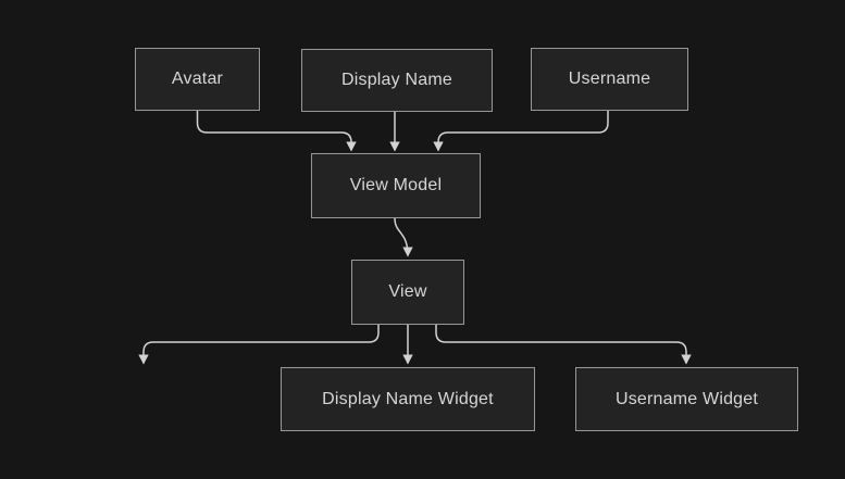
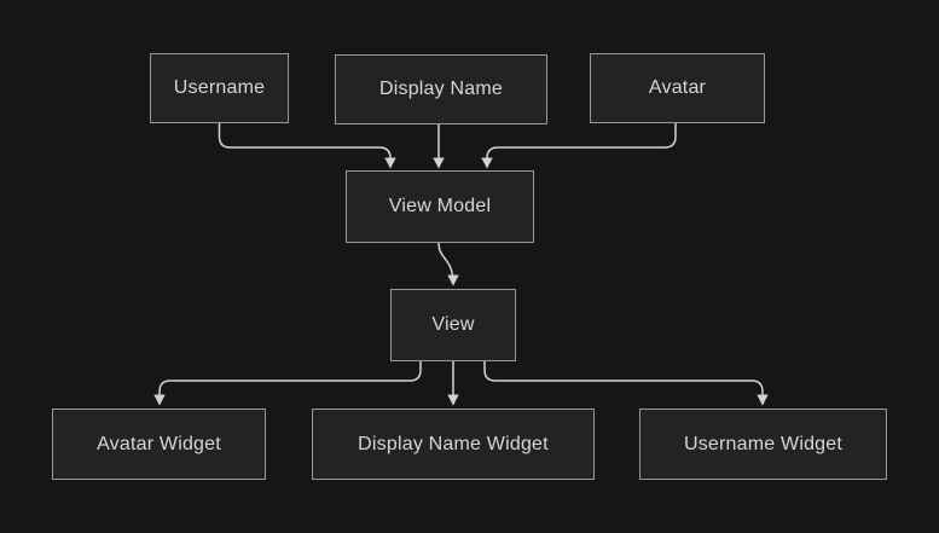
- Avatar
+ Username
  Display Name
- Username
+ Avatar
  View Model
  View
+ Avatar Widget
  Display Name Widget
  Username Widget
